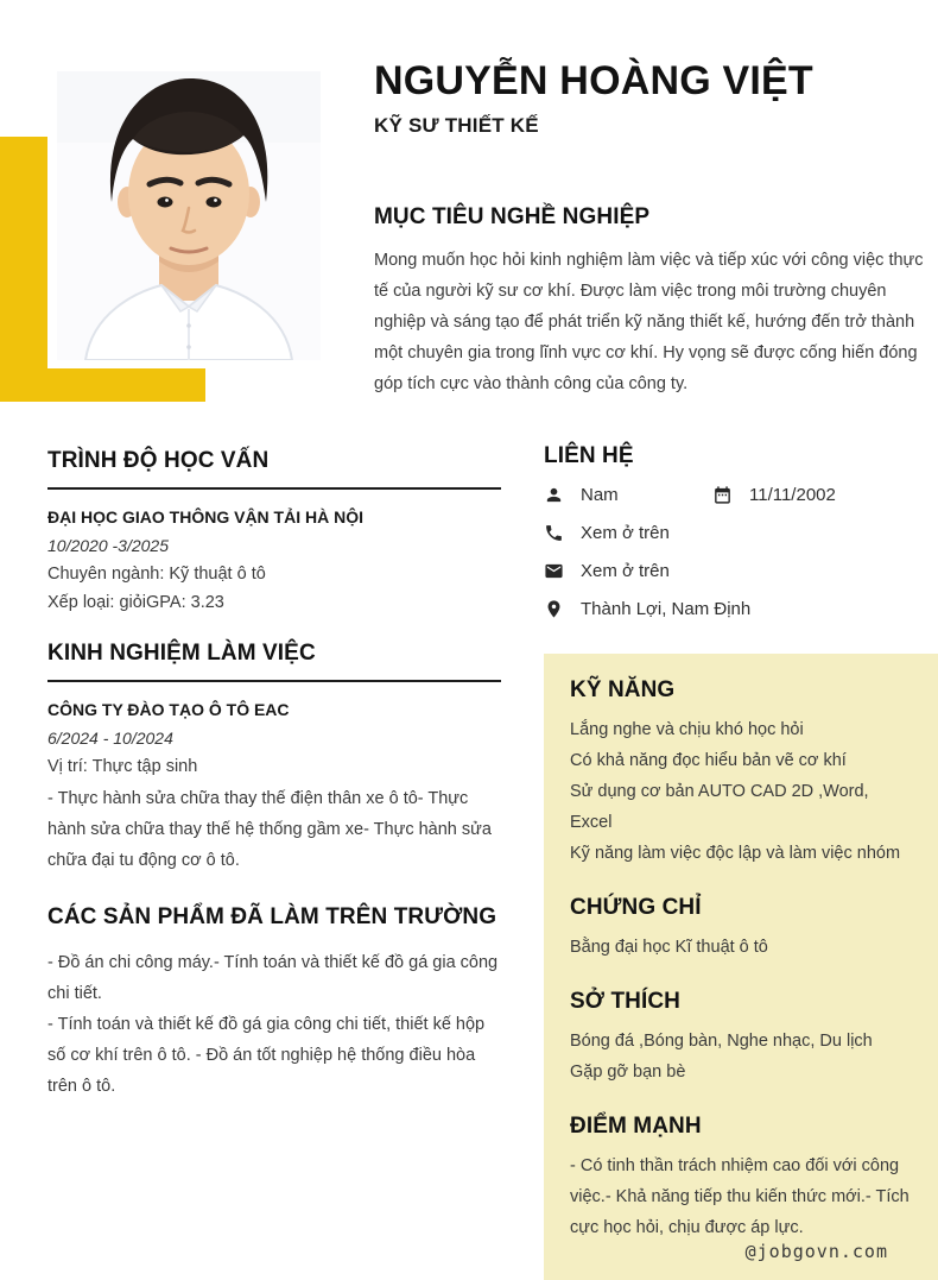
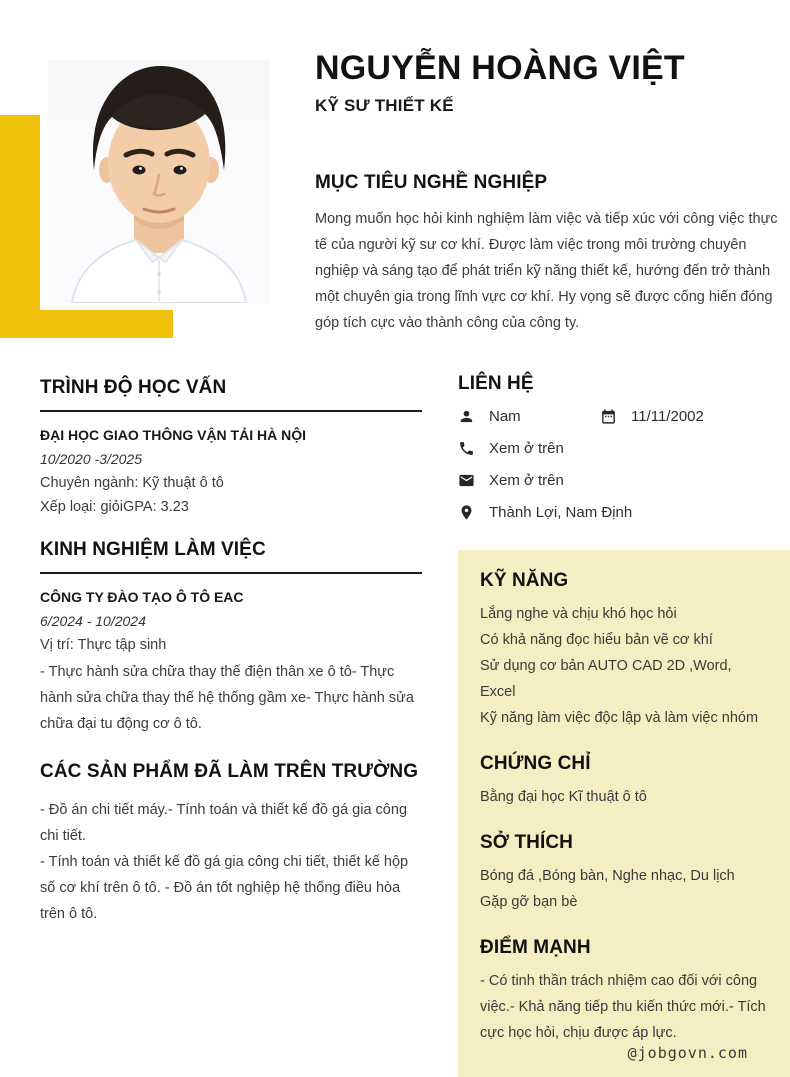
  NGUYỄN HOÀNG VIỆT
  KỸ SƯ THIẾT KẾ
  MỤC TIÊU NGHỀ NGHIỆP
  Mong muốn học hỏi kinh nghiệm làm việc và tiếp xúc với công việc thực tế của người kỹ sư cơ khí. Được làm việc trong môi trường chuyên nghiệp và sáng tạo để phát triển kỹ năng thiết kế, hướng đến trở thành một chuyên gia trong lĩnh vực cơ khí. Hy vọng sẽ được cống hiến đóng góp tích cực vào thành công của công ty.
  TRÌNH ĐỘ HỌC VẤN
  ĐẠI HỌC GIAO THÔNG VẬN TẢI HÀ NỘI
  10/2020 -3/2025
  Chuyên ngành: Kỹ thuật ô tô
  Xếp loại: giỏiGPA: 3.23
  KINH NGHIỆM LÀM VIỆC
  CÔNG TY ĐÀO TẠO Ô TÔ EAC
  6/2024 - 10/2024
  Vị trí: Thực tập sinh
  - Thực hành sửa chữa thay thế điện thân xe ô tô- Thực hành sửa chữa thay thế hệ thống gầm xe- Thực hành sửa chữa đại tu động cơ ô tô.
  CÁC SẢN PHẨM ĐÃ LÀM TRÊN TRƯỜNG
- - Đồ án chi công máy.- Tính toán và thiết kế đồ gá gia công chi tiết.
+ - Đồ án chi tiết máy.- Tính toán và thiết kế đồ gá gia công chi tiết.
  - Tính toán và thiết kế đồ gá gia công chi tiết, thiết kế hộp số cơ khí trên ô tô. - Đồ án tốt nghiệp hệ thống điều hòa trên ô tô.
  LIÊN HỆ
  Nam
  11/11/2002
  Xem ở trên
  Xem ở trên
  Thành Lợi, Nam Định
  KỸ NĂNG
  Lắng nghe và chịu khó học hỏi
  Có khả năng đọc hiểu bản vẽ cơ khí
  Sử dụng cơ bản AUTO CAD 2D ,Word, Excel
  Kỹ năng làm việc độc lập và làm việc nhóm
  CHỨNG CHỈ
  Bằng đại học Kĩ thuật ô tô
  SỞ THÍCH
  Bóng đá ,Bóng bàn, Nghe nhạc, Du lịch Gặp gỡ bạn bè
  ĐIỂM MẠNH
  - Có tinh thần trách nhiệm cao đối với công việc.- Khả năng tiếp thu kiến thức mới.- Tích cực học hỏi, chịu được áp lực.
  @jobgovn.com
